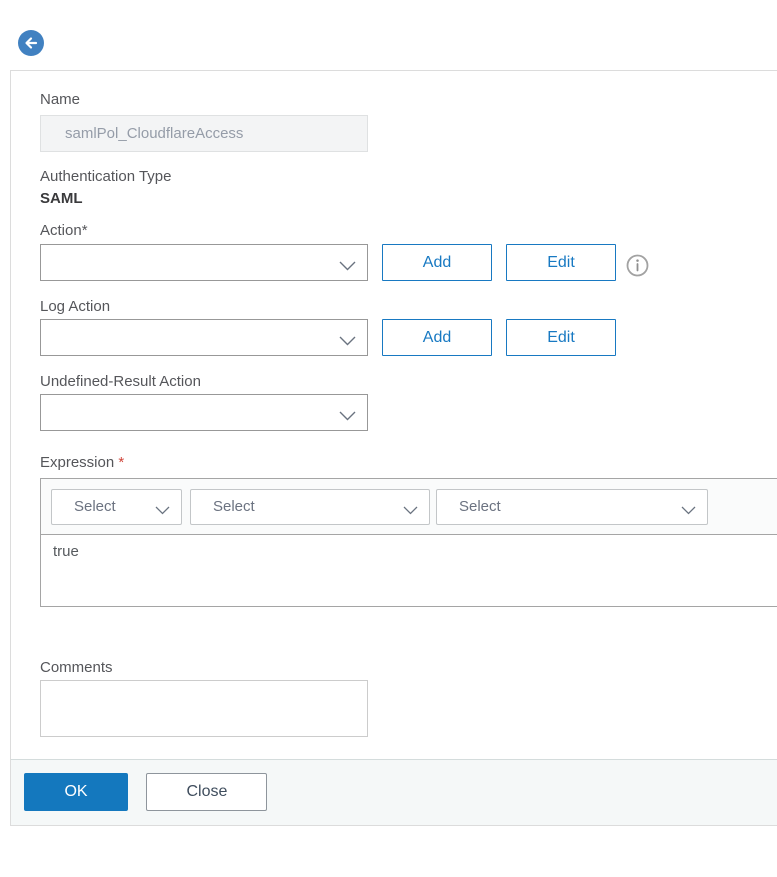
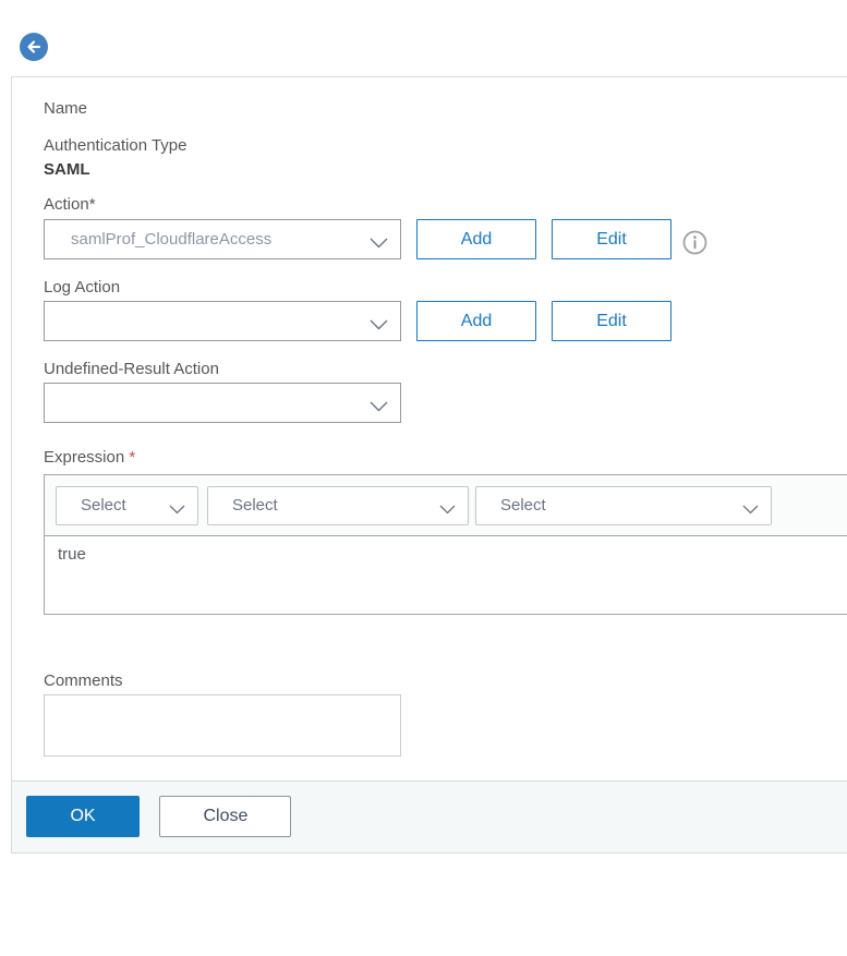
  Name
- samlPol_CloudflareAccess
  Authentication Type
  SAML
  Action*
+ samlProf_CloudflareAccess
  Add
  Edit
  Log Action
  Add
  Edit
  Undefined-Result Action
  Expression *
  Select
  Select
  Select
  true
  Comments
  OK Close
